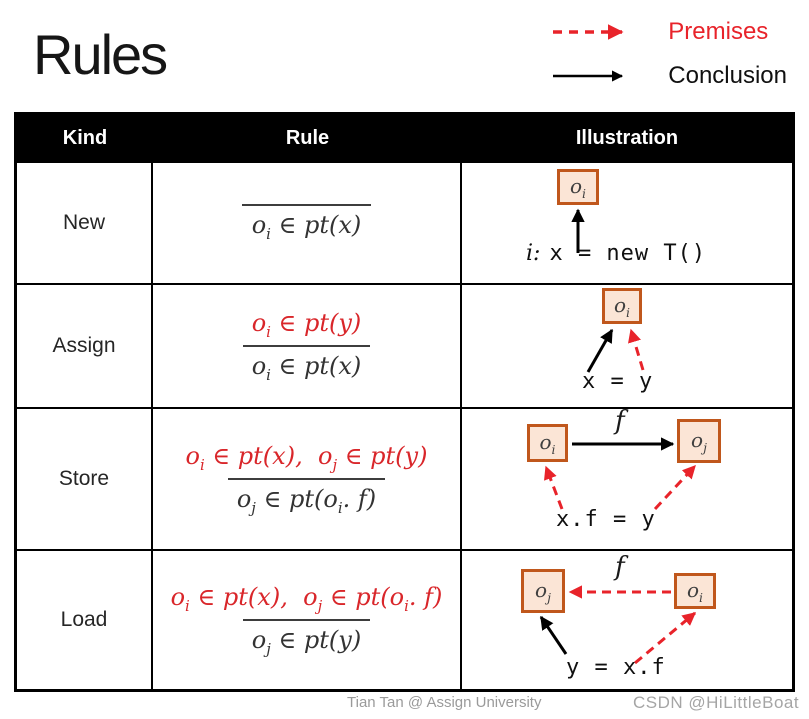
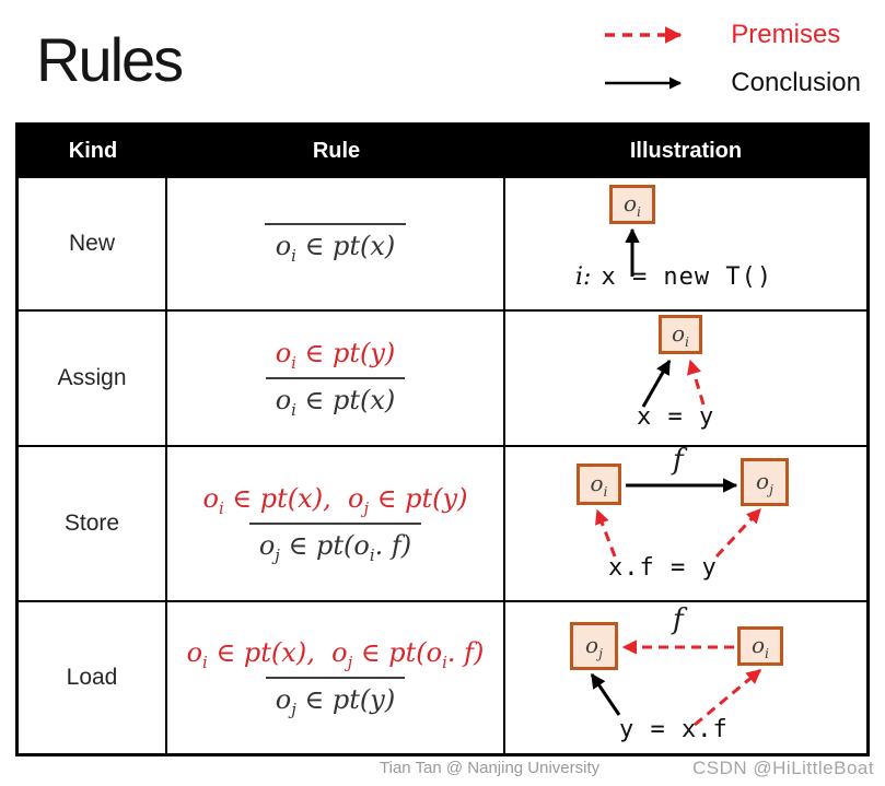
  Rules
  Premises
  Conclusion
  Kind
  Rule
  Illustration
  New
  oi ∈ pt(x)
  oi
  i: x = new T()
  Assign
  oi ∈ pt(y)
  oi ∈ pt(x)
  oi
  x = y
  Store
  oi ∈ pt(x), oj ∈ pt(y)
  oj ∈ pt(oi. f)
  oi
  oj
  f
  x.f = y
  Load
  oi ∈ pt(x), oj ∈ pt(oi. f)
  oj ∈ pt(y)
  oj
  oi
  f
  y = x.f
- Tian Tan @ Assign University
+ Tian Tan @ Nanjing University
  CSDN @HiLittleBoat
